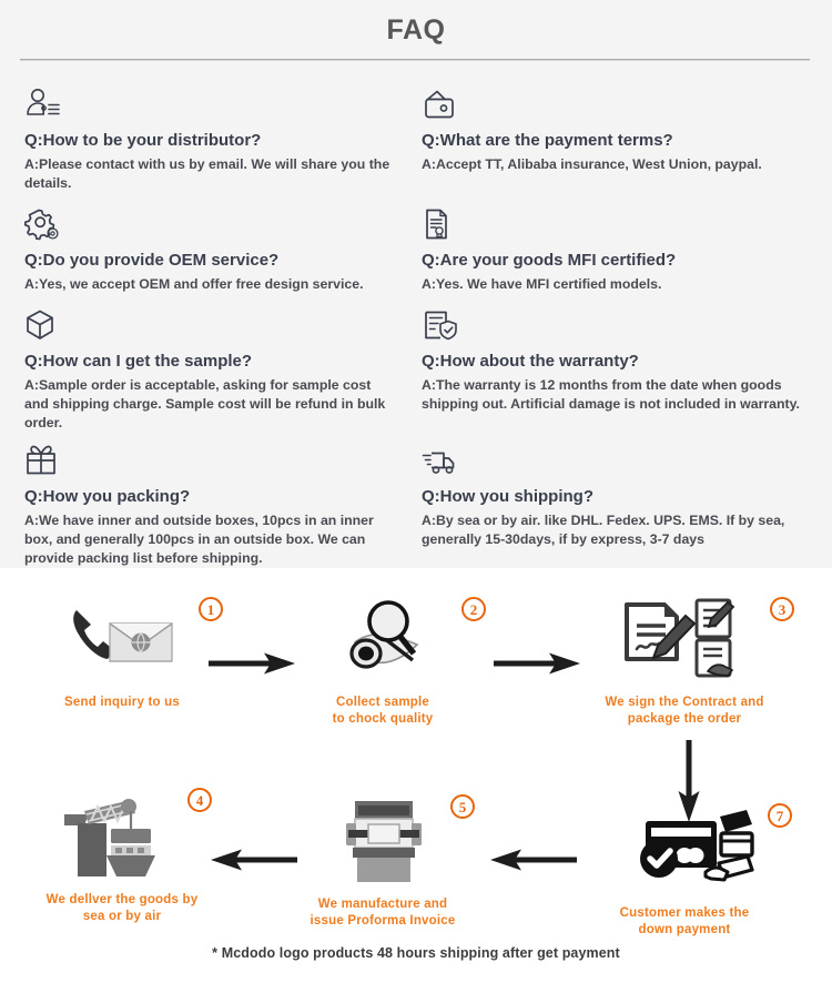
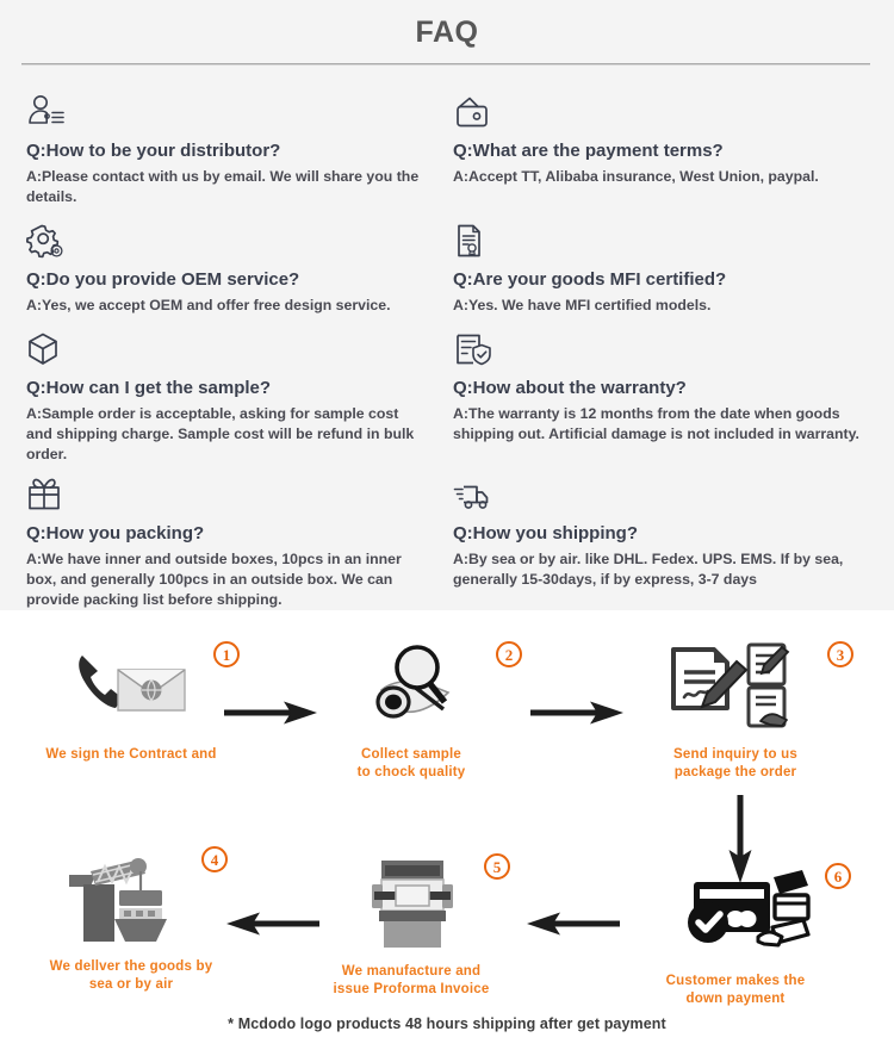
  FAQ
  Q:How to be your distributor?
  A:Please contact with us by email. We will share you the details.
  Q:What are the payment terms?
  A:Accept TT, Alibaba insurance, West Union, paypal.
  Q:Do you provide OEM service?
  A:Yes, we accept OEM and offer free design service.
  Q:Are your goods MFI certified?
  A:Yes. We have MFI certified models.
  Q:How can I get the sample?
  A:Sample order is acceptable, asking for sample cost and shipping charge. Sample cost will be refund in bulk order.
  Q:How about the warranty?
  A:The warranty is 12 months from the date when goods shipping out. Artificial damage is not included in warranty.
  Q:How you packing?
  A:We have inner and outside boxes, 10pcs in an inner box, and generally 100pcs in an outside box. We can provide packing list before shipping.
  Q:How you shipping?
  A:By sea or by air. like DHL. Fedex. UPS. EMS. If by sea, generally 15-30days, if by express, 3-7 days
  1
- Send inquiry to us
+ We sign the Contract and
  2
  Collect sample
  to chock quality
  3
- We sign the Contract and
+ Send inquiry to us
  package the order
- 7
+ 6
  Customer makes the
  down payment
  5
  We manufacture and
  issue Proforma Invoice
  4
  We dellver the goods by
  sea or by air
  * Mcdodo logo products 48 hours shipping after get payment
